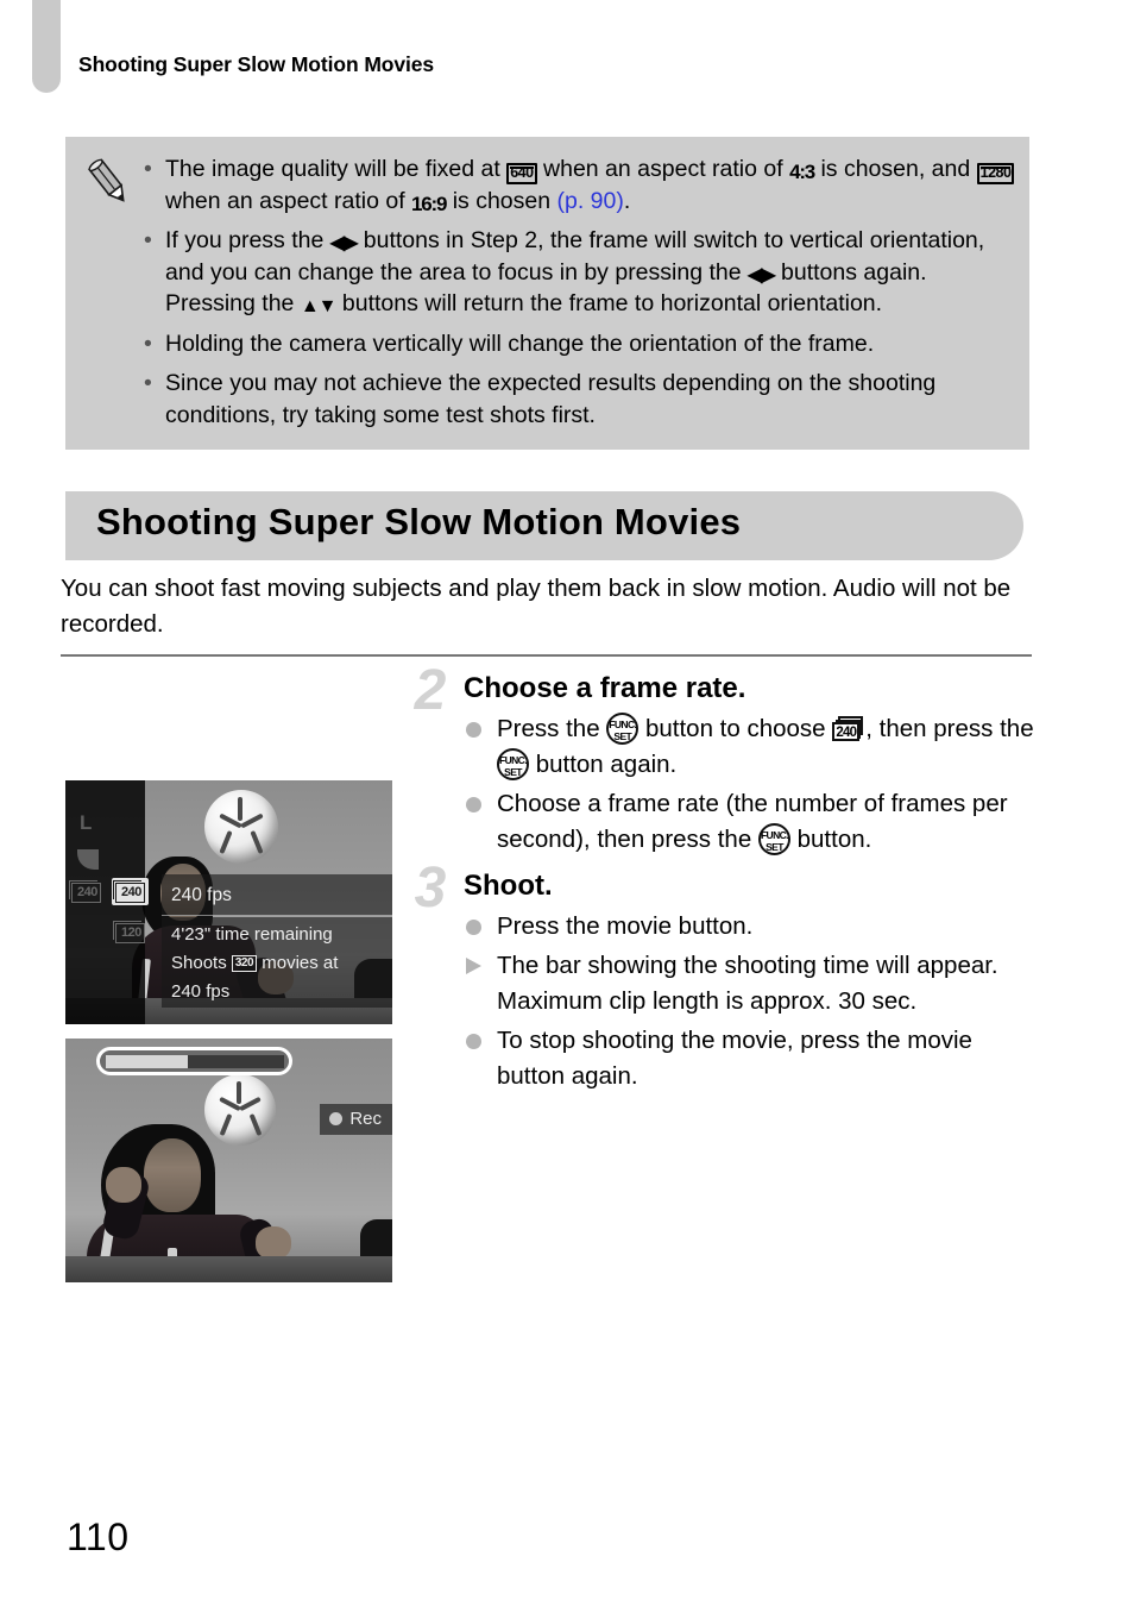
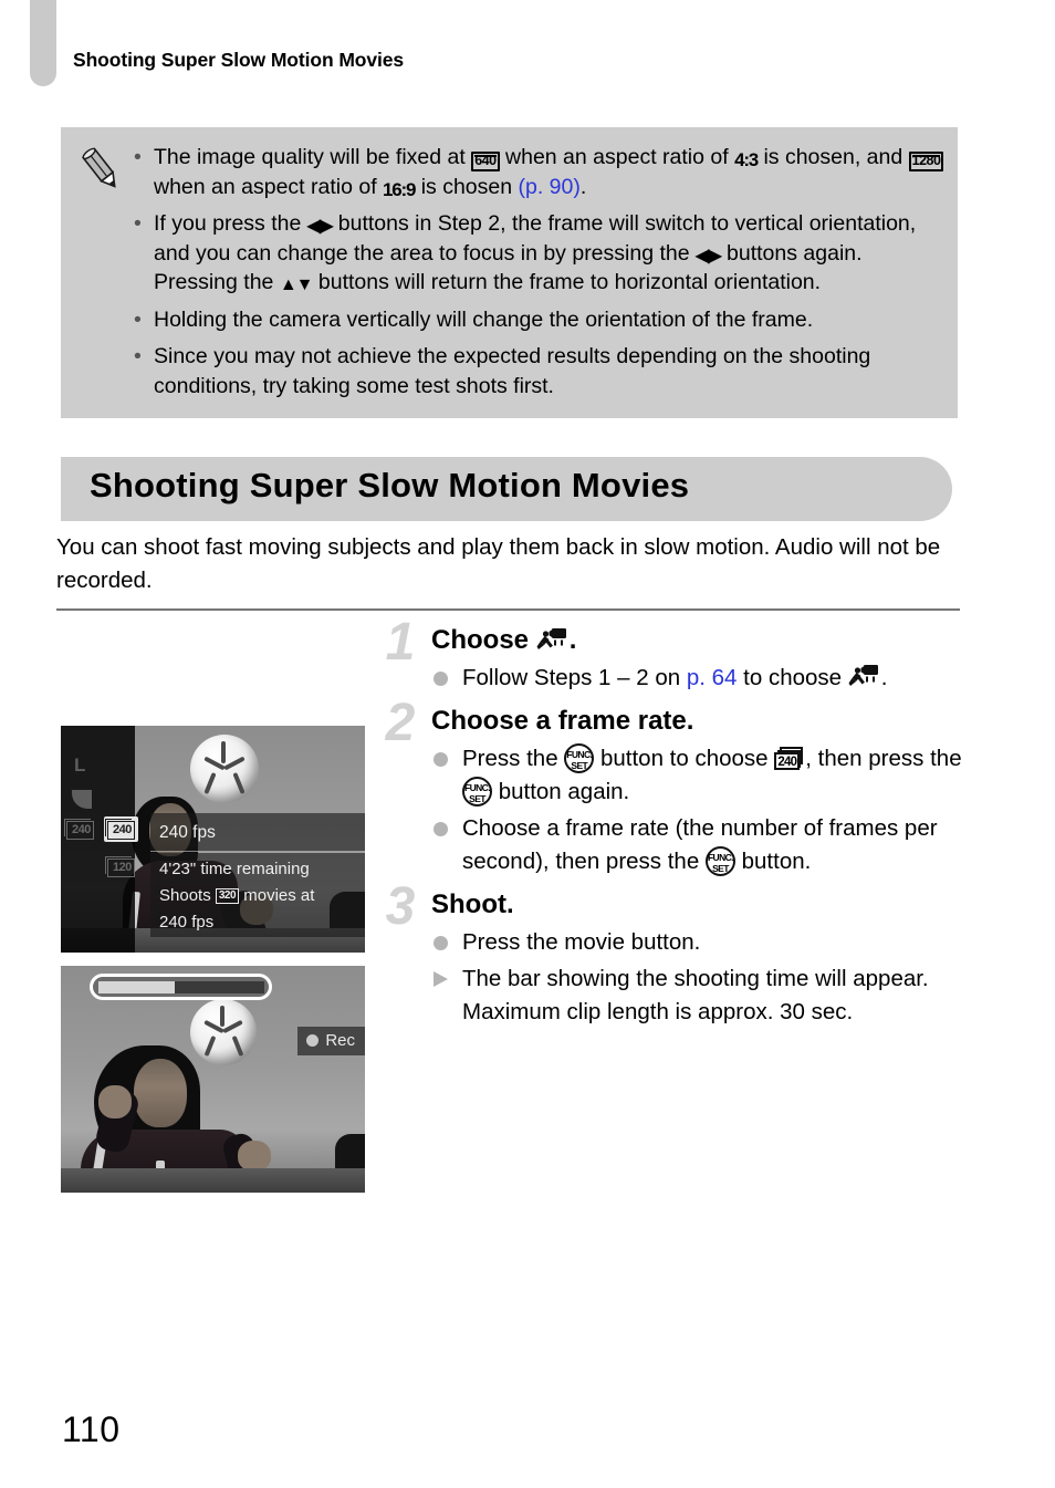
  Shooting Super Slow Motion Movies
  •
  The image quality will be fixed at 640 when an aspect ratio of 4:3 is chosen, and 1280 when an aspect ratio of 16:9 is chosen (p. 90).
  •
  If you press the ◀▶ buttons in Step 2, the frame will switch to vertical orientation, and you can change the area to focus in by pressing the ◀▶ buttons again. Pressing the ▲▼ buttons will return the frame to horizontal orientation.
  •
  Holding the camera vertically will change the orientation of the frame.
  •
  Since you may not achieve the expected results depending on the shooting conditions, try taking some test shots first.
  Shooting Super Slow Motion Movies
  You can shoot fast moving subjects and play them back in slow motion. Audio will not be recorded.
  L
  240
  120
  240
  240 fps
  4'23" time remaining
  Shoots 320 movies at
  240 fps
  Rec
+ 1
+ Choose .
+ Follow Steps 1 – 2 on p. 64 to choose .
  2
  Choose a frame rate.
  Press the
  FUNC.
  SET
  button to choose
  240
  , then press the
  FUNC.
  SET
  button again.
  Choose a frame rate (the number of frames per second), then press the
  FUNC.
  SET
  button.
  3
  Shoot.
  Press the movie button.
  The bar showing the shooting time will appear. Maximum clip length is approx. 30 sec.
- To stop shooting the movie, press the movie button again.
  110
